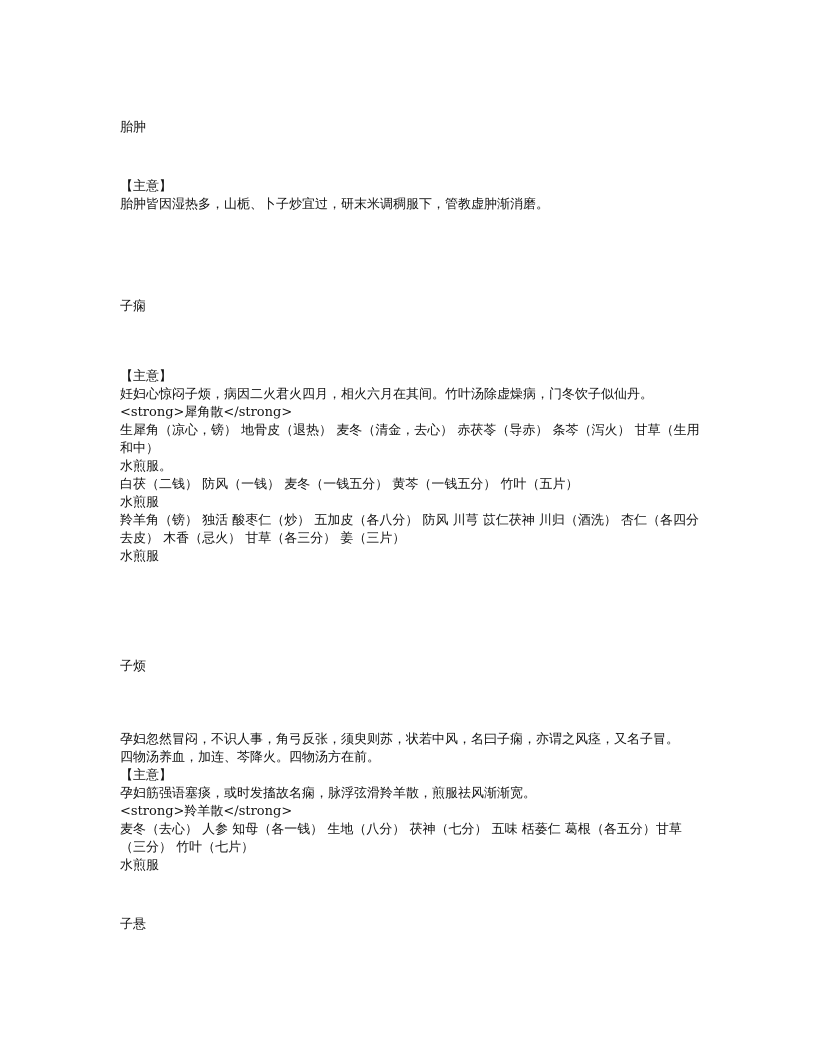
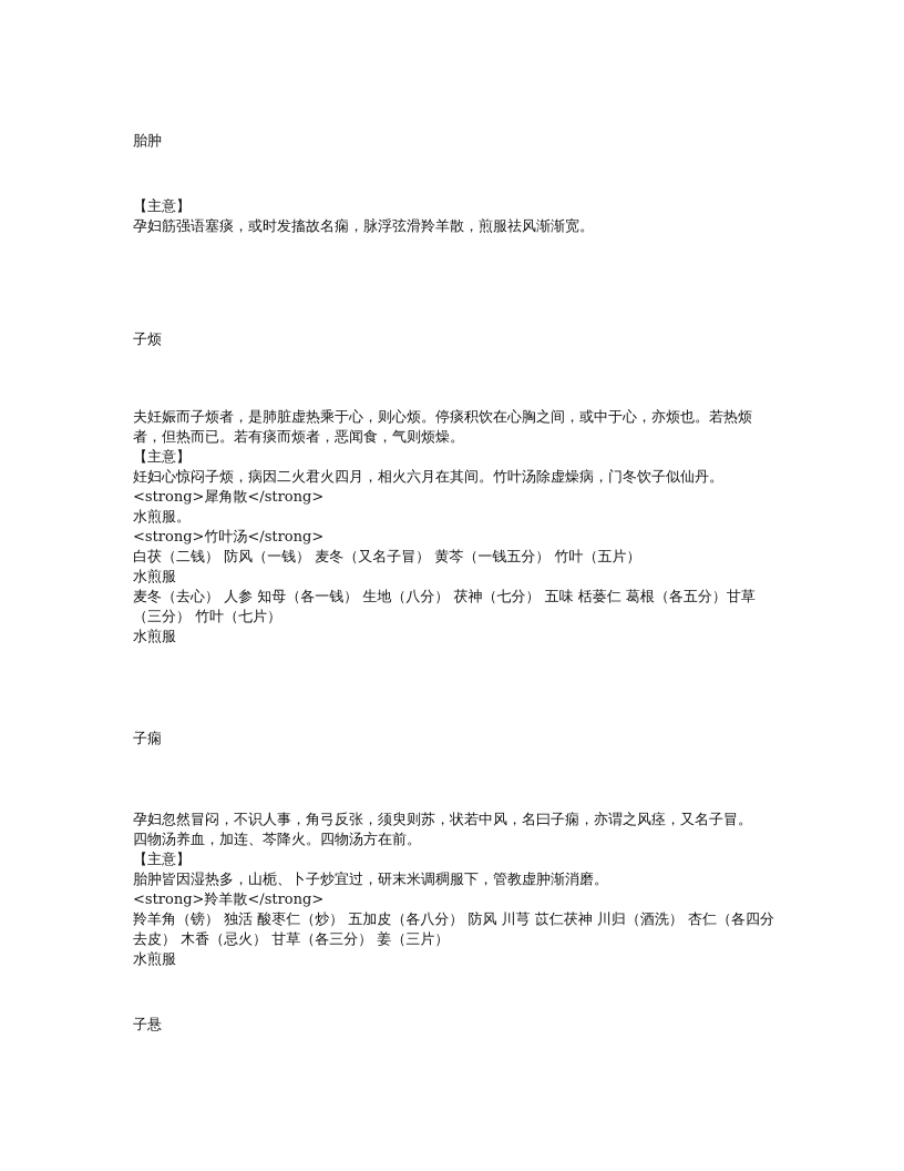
  胎肿
  【主意】
- 胎肿皆因湿热多，山栀、卜子炒宜过，研末米调稠服下，管教虚肿渐消磨。
+ 孕妇筋强语塞痰，或时发搐故名痫，脉浮弦滑羚羊散，煎服祛风渐渐宽。
- 子痫
+ 子烦
+ 夫妊娠而子烦者，是肺脏虚热乘于心，则心烦。停痰积饮在心胸之间，或中于心，亦烦也。若热烦者，但热而已。若有痰而烦者，恶闻食，气则烦燥。
  【主意】
  妊妇心惊闷子烦，病因二火君火四月，相火六月在其间。竹叶汤除虚燥病，门冬饮子似仙丹。
  <strong>犀角散</strong>
- 生犀角（凉心，镑） 地骨皮（退热） 麦冬（清金，去心） 赤茯苓（导赤） 条芩（泻火） 甘草（生用和中）
  水煎服。
+ <strong>竹叶汤</strong>
- 白茯（二钱） 防风（一钱） 麦冬（一钱五分） 黄芩（一钱五分） 竹叶（五片）
+ 白茯（二钱） 防风（一钱） 麦冬（又名子冒） 黄芩（一钱五分） 竹叶（五片）
  水煎服
- 羚羊角（镑） 独活 酸枣仁（炒） 五加皮（各八分） 防风 川芎 苡仁茯神 川归（酒洗） 杏仁（各四分去皮） 木香（忌火） 甘草（各三分） 姜（三片）
+ 麦冬（去心） 人参 知母（各一钱） 生地（八分） 茯神（七分） 五味 栝蒌仁 葛根（各五分）甘草（三分） 竹叶（七片）
  水煎服
- 子烦
+ 子痫
  孕妇忽然冒闷，不识人事，角弓反张，须臾则苏，状若中风，名曰子痫，亦谓之风痉，又名子冒。
  四物汤养血，加连、芩降火。四物汤方在前。
  【主意】
- 孕妇筋强语塞痰，或时发搐故名痫，脉浮弦滑羚羊散，煎服祛风渐渐宽。
+ 胎肿皆因湿热多，山栀、卜子炒宜过，研末米调稠服下，管教虚肿渐消磨。
  <strong>羚羊散</strong>
- 麦冬（去心） 人参 知母（各一钱） 生地（八分） 茯神（七分） 五味 栝蒌仁 葛根（各五分）甘草（三分） 竹叶（七片）
+ 羚羊角（镑） 独活 酸枣仁（炒） 五加皮（各八分） 防风 川芎 苡仁茯神 川归（酒洗） 杏仁（各四分去皮） 木香（忌火） 甘草（各三分） 姜（三片）
  水煎服
  子悬
